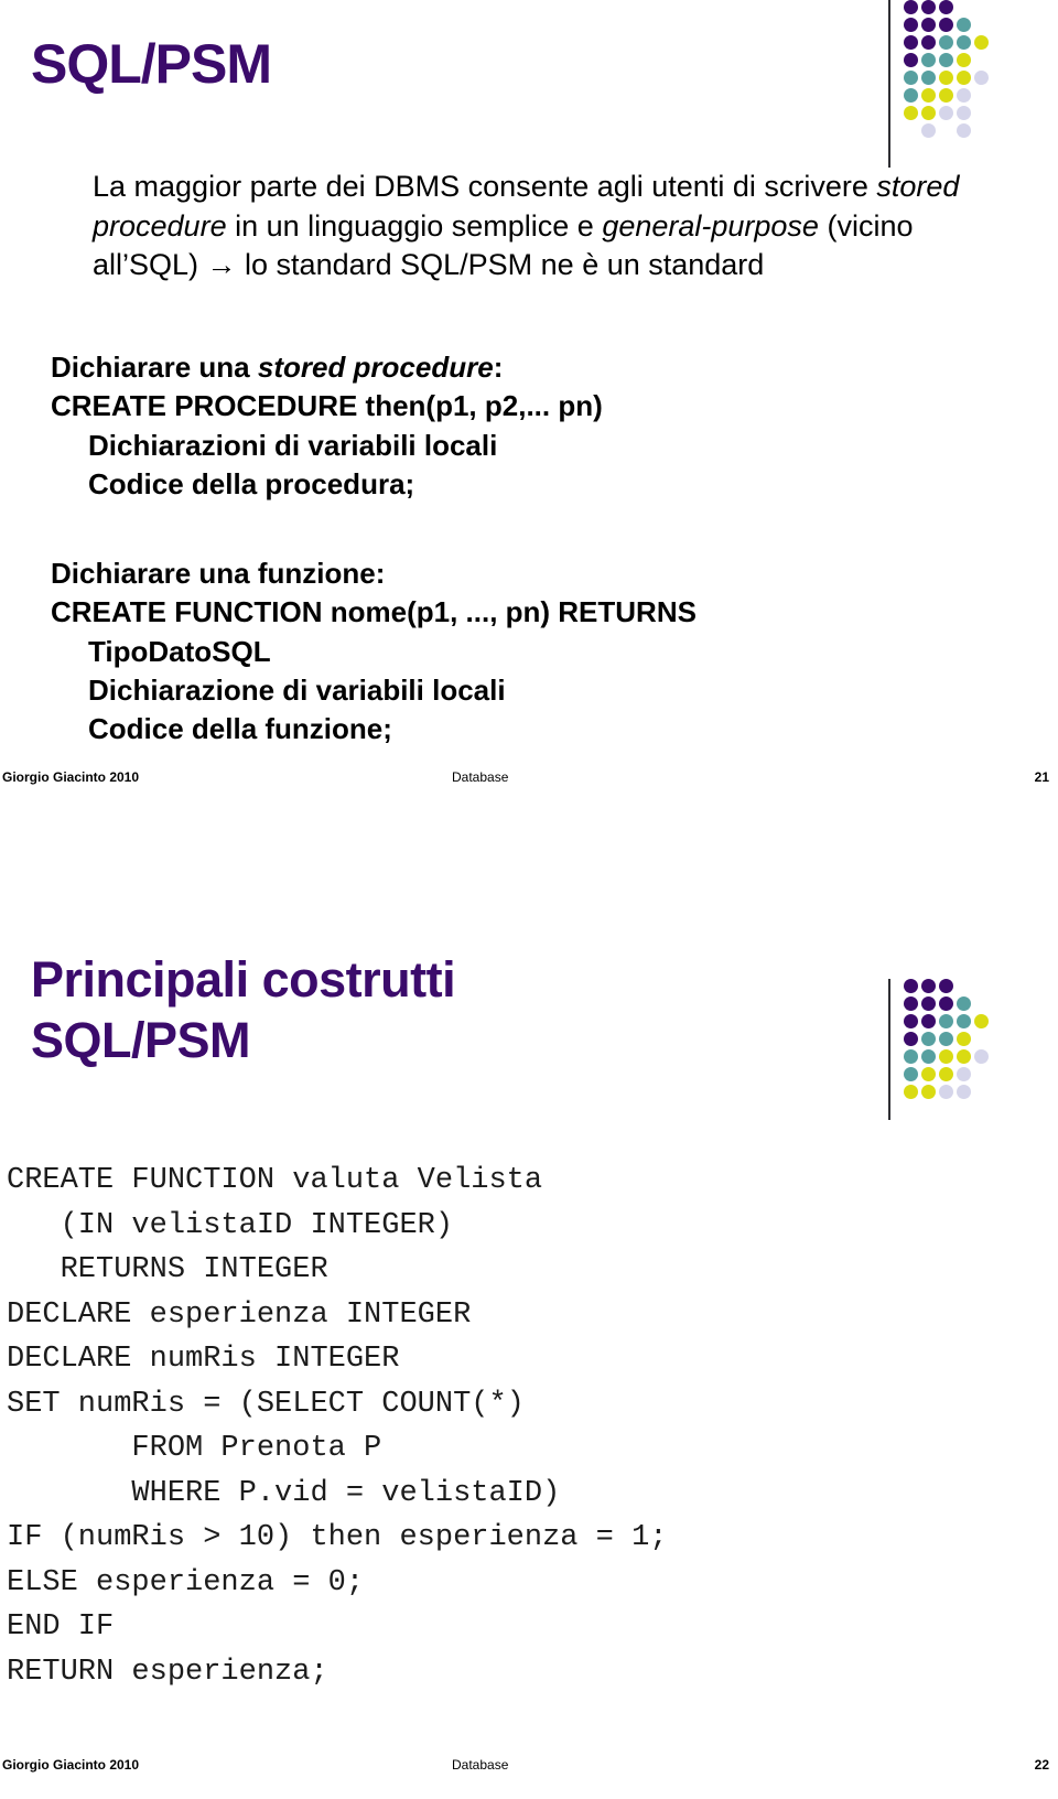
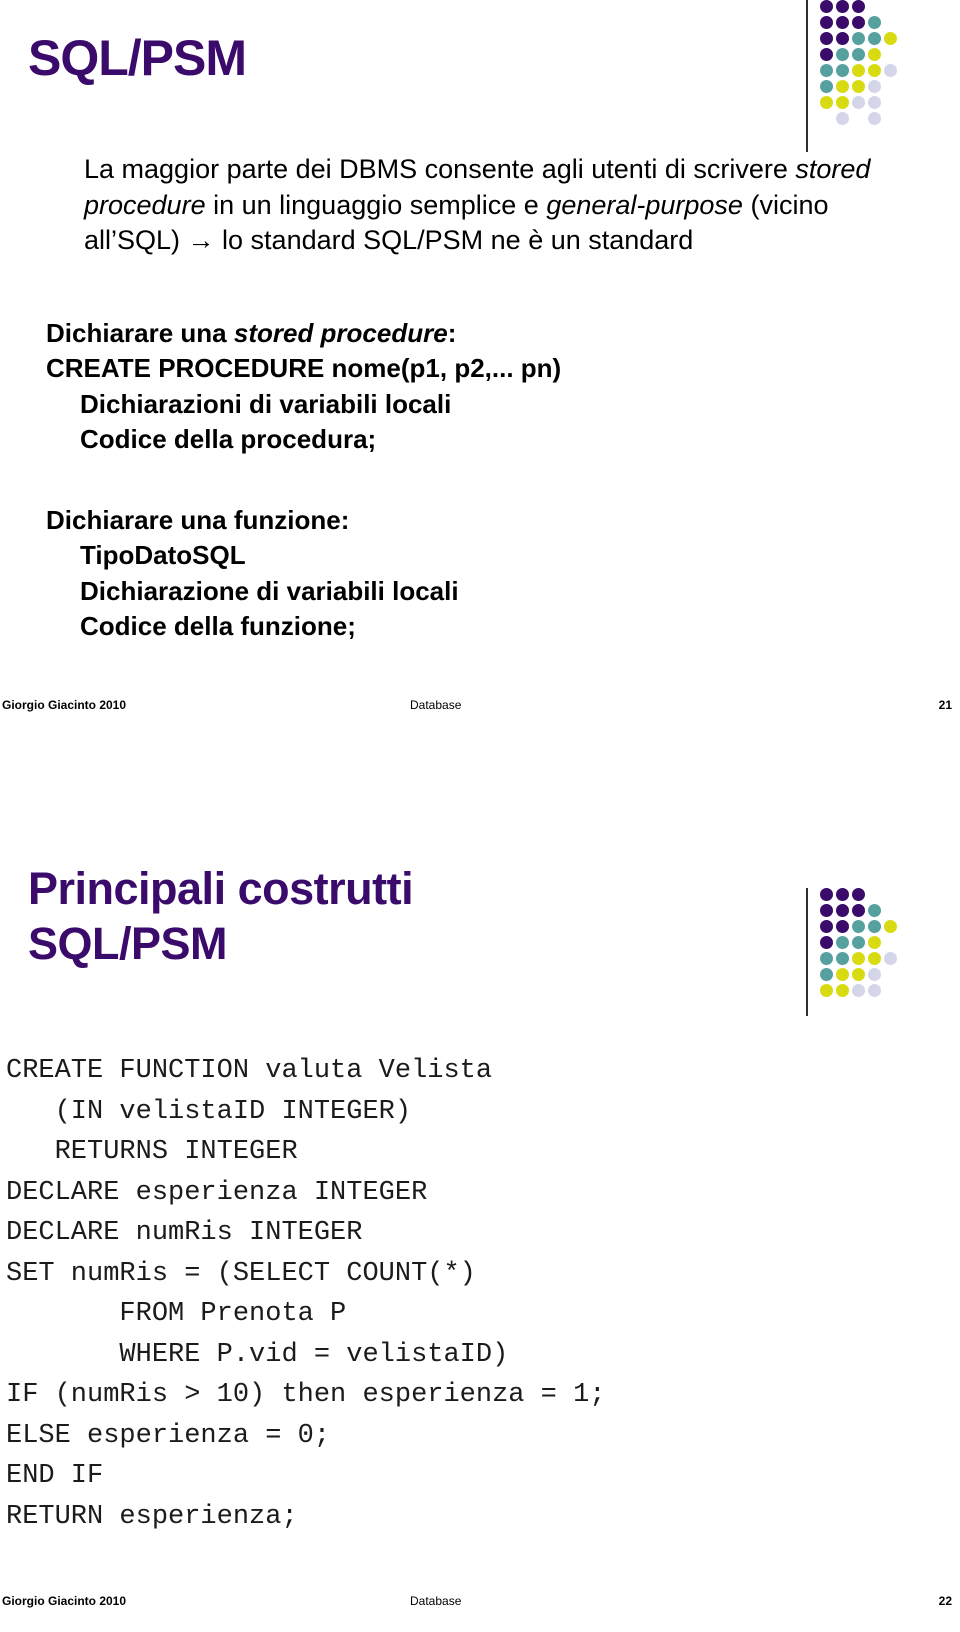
  SQL/PSM
  La maggior parte dei DBMS consente agli utenti di scrivere stored procedure in un linguaggio semplice e general-purpose (vicino all’SQL) → lo standard SQL/PSM ne è un standard
  Dichiarare una stored procedure:
- CREATE PROCEDURE then(p1, p2,... pn)
+ CREATE PROCEDURE nome(p1, p2,... pn)
  Dichiarazioni di variabili locali
  Codice della procedura;
  Dichiarare una funzione:
- CREATE FUNCTION nome(p1, ..., pn) RETURNS
  TipoDatoSQL
  Dichiarazione di variabili locali
  Codice della funzione;
  Giorgio Giacinto 2010
  Database
  21
  Principali costrutti
  SQL/PSM
  CREATE FUNCTION valuta Velista
  (IN velistaID INTEGER)
  RETURNS INTEGER
  DECLARE esperienza INTEGER
  DECLARE numRis INTEGER
  SET numRis = (SELECT COUNT(*)
  FROM Prenota P
  WHERE P.vid = velistaID)
  IF (numRis > 10) then esperienza = 1;
  ELSE esperienza = 0;
  END IF
  RETURN esperienza;
  Giorgio Giacinto 2010
  Database
  22
